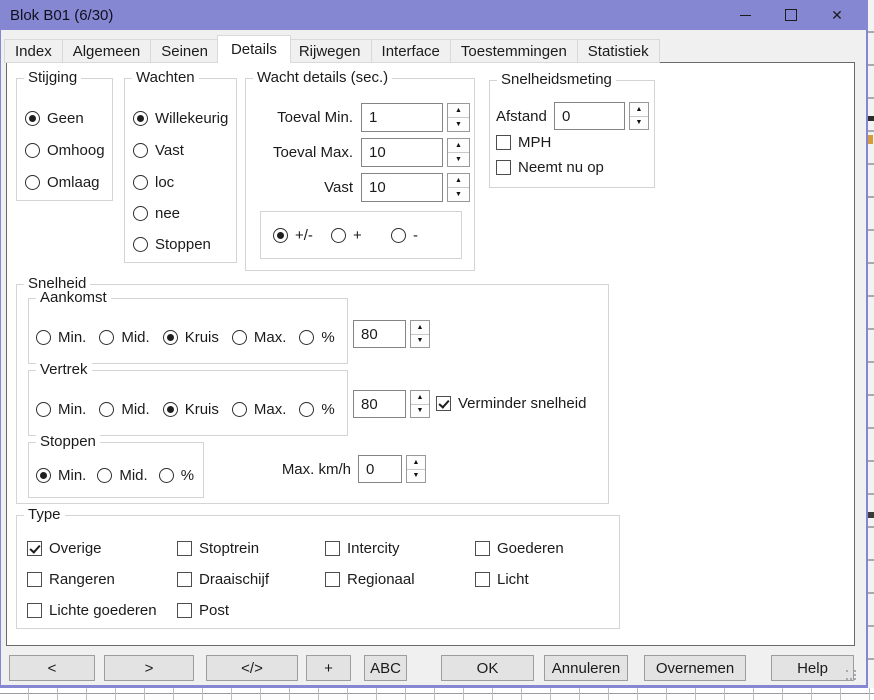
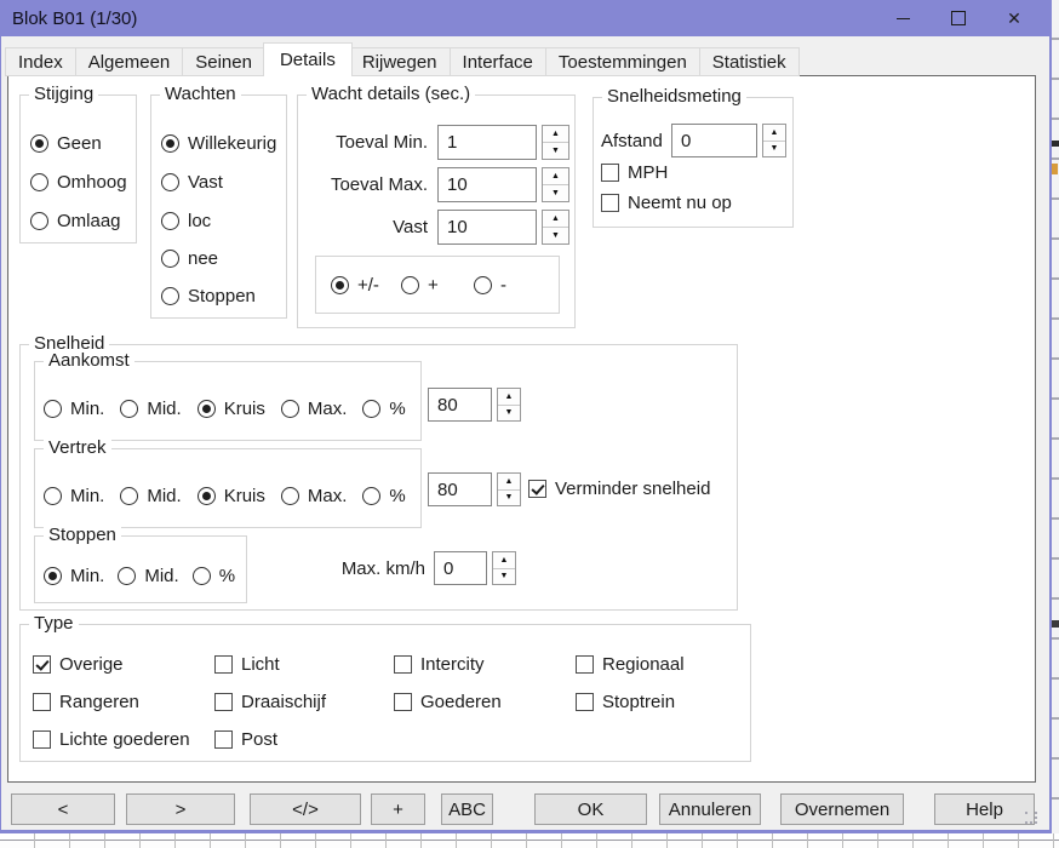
- Blok B01 (6/30)
+ Blok B01 (1/30)
  ✕
  Index
  Algemeen
  Seinen
  Details
  Rijwegen
  Interface
  Toestemmingen
  Statistiek
  Stijging
  Geen
  Omhoog
  Omlaag
  Wachten
  Willekeurig
  Vast
  loc
  nee
  Stoppen
  Wacht details (sec.)
  Toeval Min.
  1
  Toeval Max.
  10
  Vast
  10
  +/-
  +
  -
  Snelheidsmeting
  Afstand
  0
  MPH
  Neemt nu op
  Snelheid
  Aankomst
  Min.
  Mid.
  Kruis
  Max.
  %
  80
  Vertrek
  Min.
  Mid.
  Kruis
  Max.
  %
  80
  Verminder snelheid
  Stoppen
  Min.
  Mid.
  %
  Max. km/h
  0
  Type
  Overige
- Stoptrein
+ Licht
  Intercity
- Goederen
+ Regionaal
  Rangeren
  Draaischijf
- Regionaal
+ Goederen
- Licht
+ Stoptrein
  Lichte goederen
  Post
  <
  >
  </>
  +
  ABC
  OK
  Annuleren
  Overnemen
  Help
